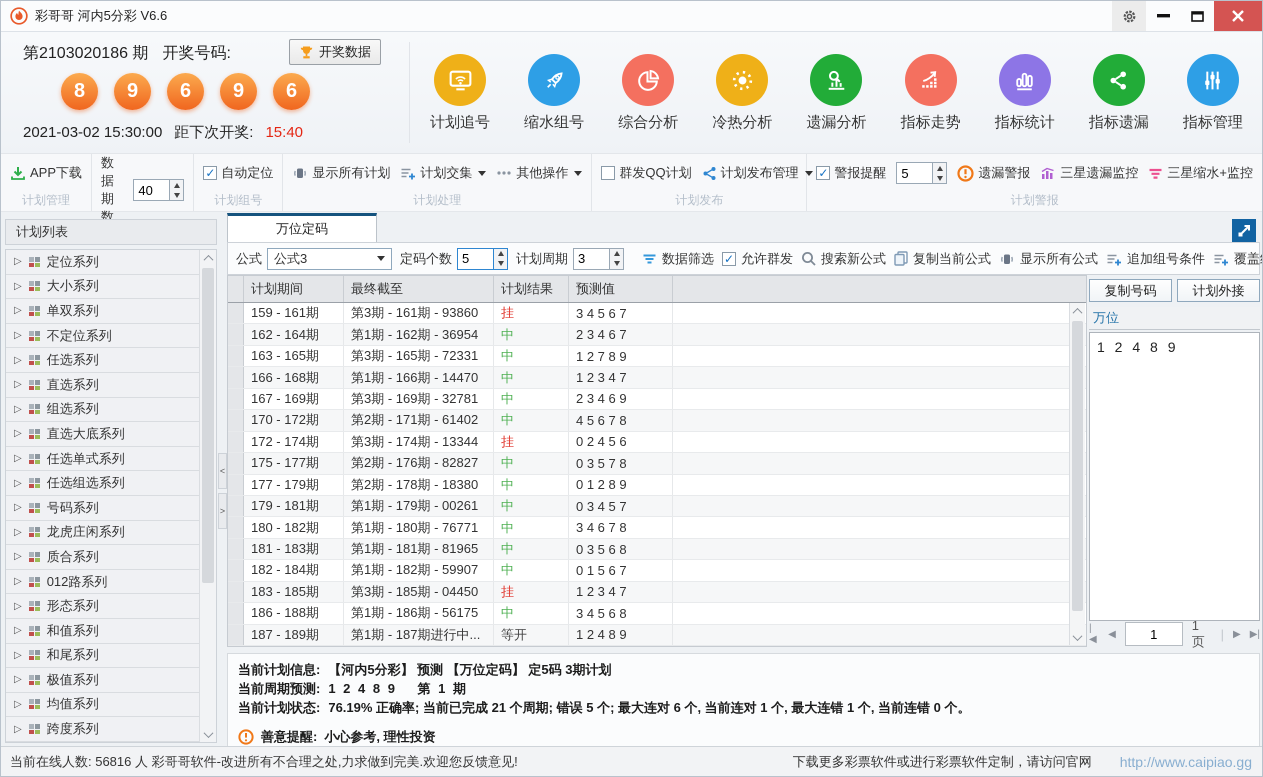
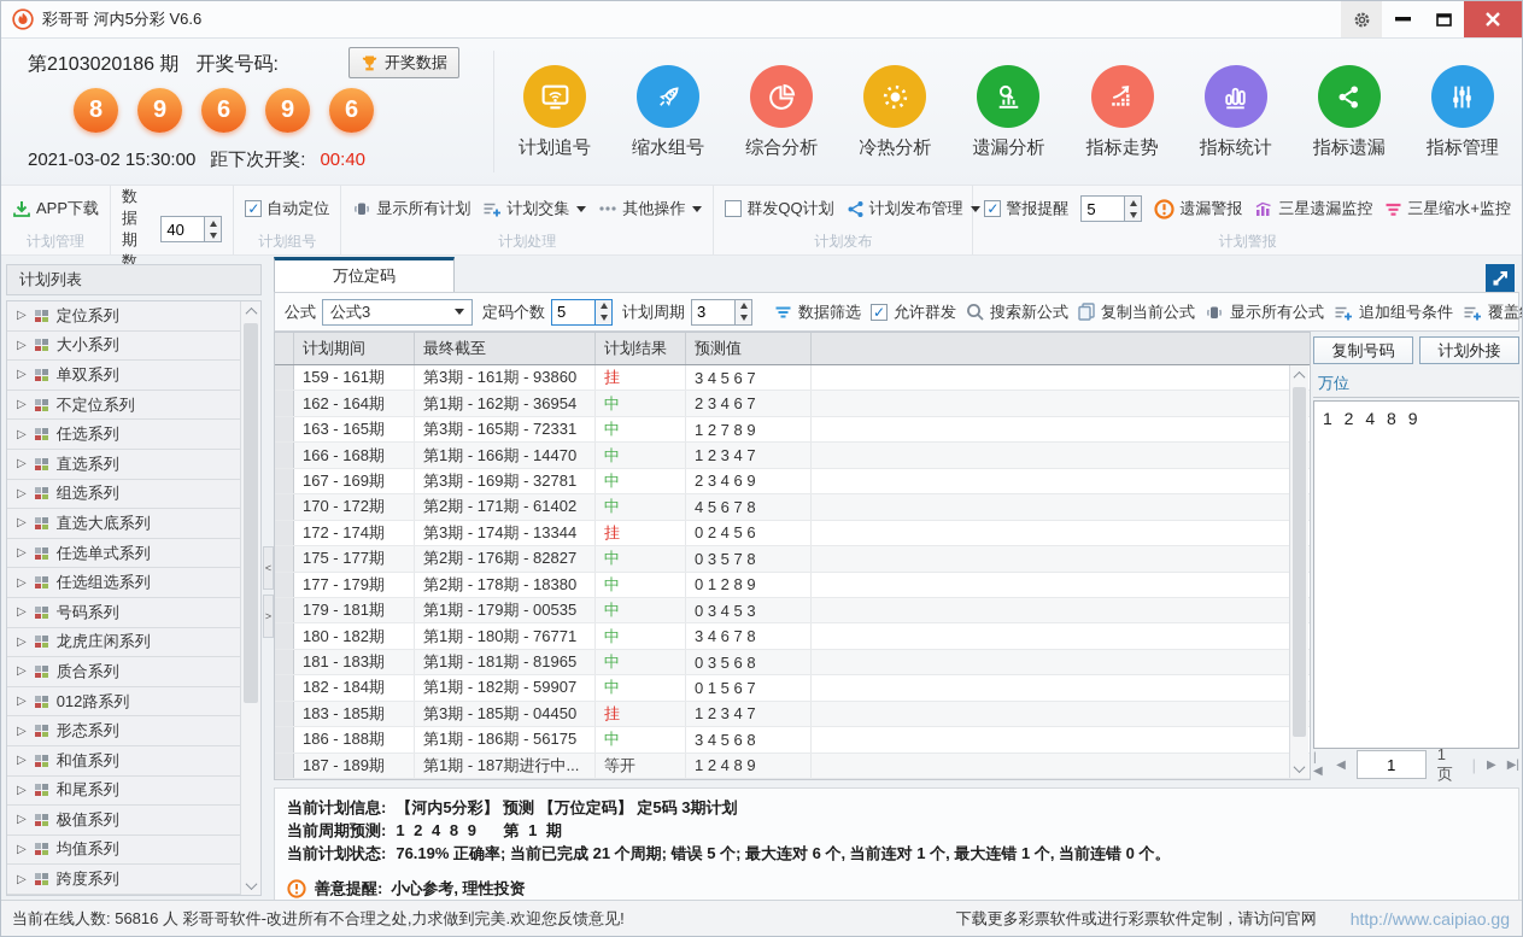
  彩哥哥 河内5分彩 V6.6
  第2103020186 期
  开奖号码:
  开奖数据
  8
  9
  6
  9
  6
  2021-03-02 15:30:00
  距下次开奖:
- 15:40
+ 00:40
  计划追号
  缩水组号
  综合分析
  冷热分析
  遗漏分析
  指标走势
  指标统计
  指标遗漏
  指标管理
  APP下载
  计划管理
  数据期数
  40
  ✓
  自动定位
  计划组号
  显示所有计划
  计划交集
  其他操作
  计划处理
  群发QQ计划
  计划发布管理
  计划发布
  ✓
  警报提醒
  5
  遗漏警报
  三星遗漏监控
  三星缩水+监控
  计划警报
  计划列表
  ▷
  定位系列
  ▷
  大小系列
  ▷
  单双系列
  ▷
  不定位系列
  ▷
  任选系列
  ▷
  直选系列
  ▷
  组选系列
  ▷
  直选大底系列
  ▷
  任选单式系列
  ▷
  任选组选系列
  ▷
  号码系列
  ▷
  龙虎庄闲系列
  ▷
  质合系列
  ▷
  012路系列
  ▷
  形态系列
  ▷
  和值系列
  ▷
  和尾系列
  ▷
  极值系列
  ▷
  均值系列
  ▷
  跨度系列
  <
  >
  万位定码
  公式
  公式3
  定码个数
  5
  计划周期
  3
  数据筛选
  ✓
  允许群发
  搜索新公式
  复制当前公式
  显示所有公式
  追加组号条件
  计划期间
  最终截至
  计划结果
  预测值
  159 - 161期
  第3期 - 161期 - 93860
  挂
  3 4 5 6 7
  162 - 164期
  第1期 - 162期 - 36954
  中
  2 3 4 6 7
  163 - 165期
  第3期 - 165期 - 72331
  中
  1 2 7 8 9
  166 - 168期
  第1期 - 166期 - 14470
  中
  1 2 3 4 7
  167 - 169期
  第3期 - 169期 - 32781
  中
  2 3 4 6 9
  170 - 172期
  第2期 - 171期 - 61402
  中
  4 5 6 7 8
  172 - 174期
  第3期 - 174期 - 13344
  挂
  0 2 4 5 6
  175 - 177期
  第2期 - 176期 - 82827
  中
  0 3 5 7 8
  177 - 179期
  第2期 - 178期 - 18380
  中
  0 1 2 8 9
  179 - 181期
- 第1期 - 179期 - 00261
+ 第1期 - 179期 - 00535
  中
- 0 3 4 5 7
+ 0 3 4 5 3
  180 - 182期
  第1期 - 180期 - 76771
  中
  3 4 6 7 8
  181 - 183期
  第1期 - 181期 - 81965
  中
  0 3 5 6 8
  182 - 184期
  第1期 - 182期 - 59907
  中
  0 1 5 6 7
  183 - 185期
  第3期 - 185期 - 04450
  挂
  1 2 3 4 7
  186 - 188期
  第1期 - 186期 - 56175
  中
  3 4 5 6 8
  187 - 189期
  第1期 - 187期进行中...
  等开
  1 2 4 8 9
  复制号码
  计划外接
  万位
  1 2 4 8 9
  |◀
  ◀
  1
  1页
  |
  ▶
  ▶|
  当前计划信息:
  【河内5分彩】 预测 【万位定码】 定5码 3期计划
  当前周期预测:
  1 2 4 8 9 第 1 期
  当前计划状态:
  76.19% 正确率; 当前已完成 21 个周期; 错误 5 个; 最大连对 6 个, 当前连对 1 个, 最大连错 1 个, 当前连错 0 个。
  善意提醒:
  小心参考, 理性投资
  当前在线人数: 56816 人 彩哥哥软件-改进所有不合理之处,力求做到完美.欢迎您反馈意见!
  下载更多彩票软件或进行彩票软件定制，请访问官网
  http://www.caipiao.gg
